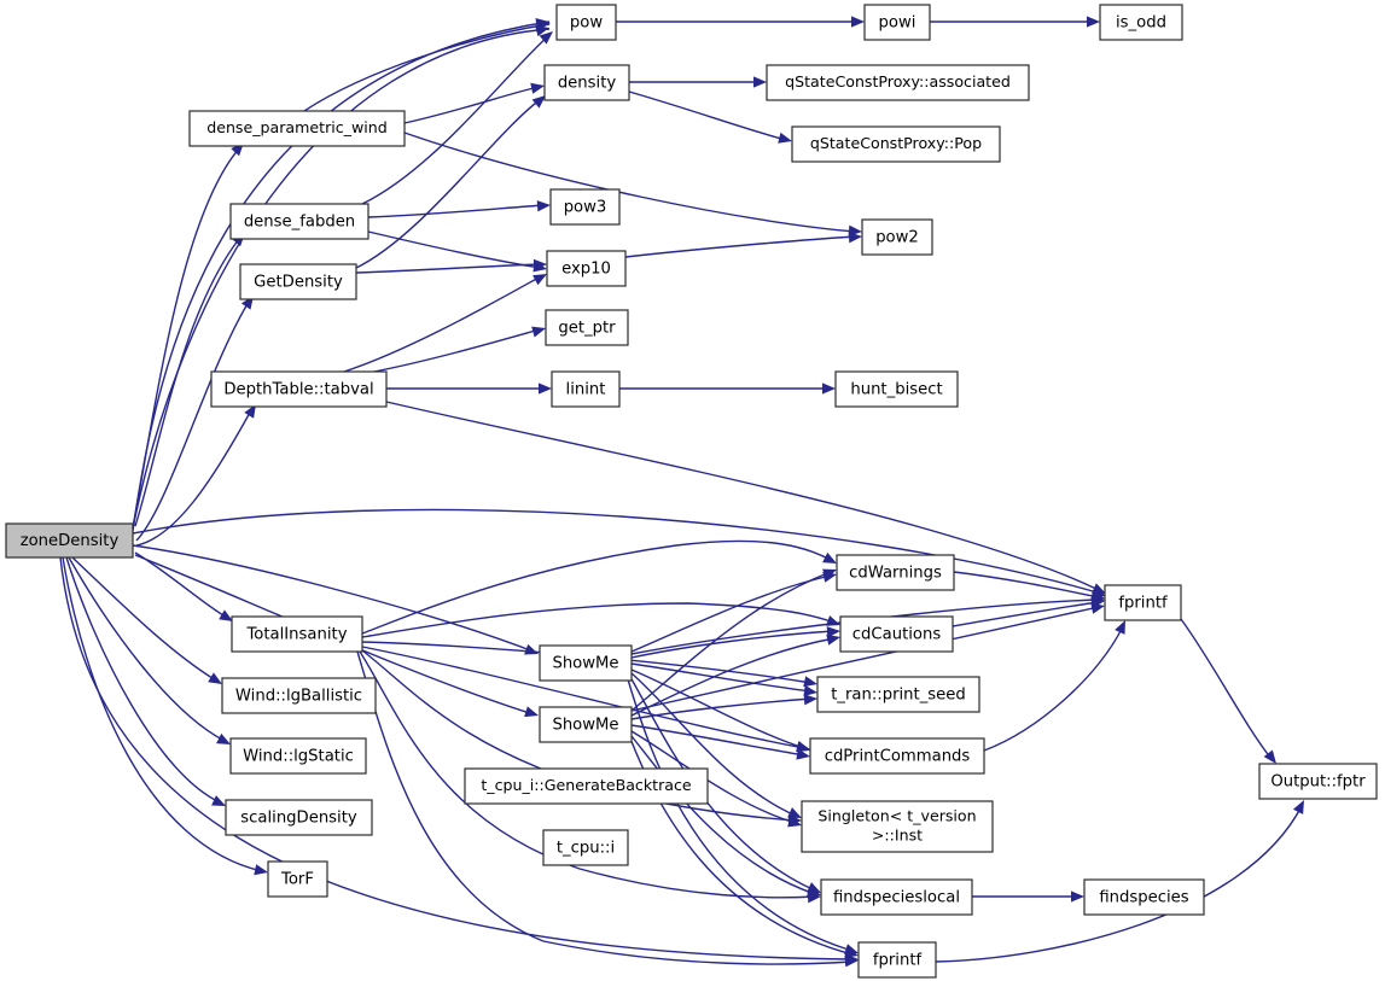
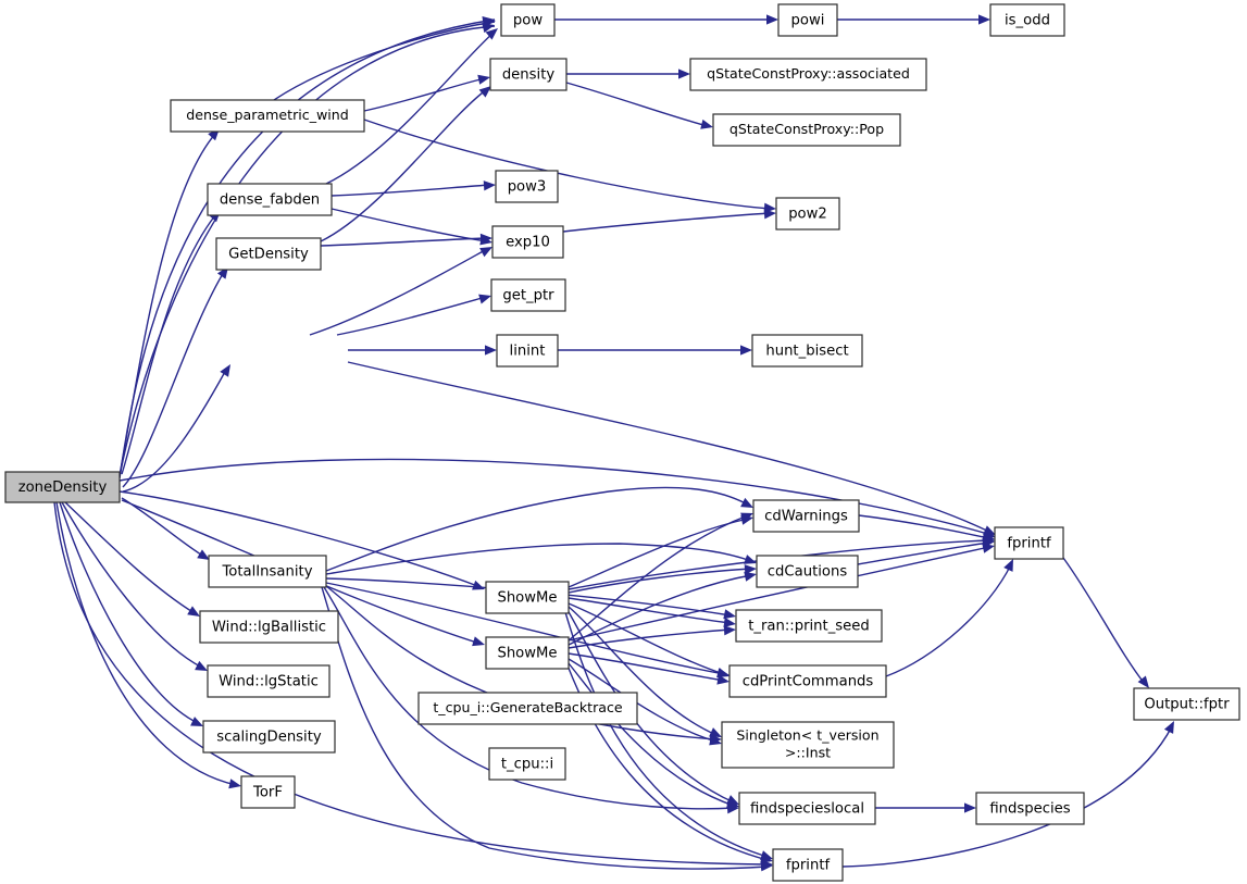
  zoneDensity
  pow
  powi
  is_odd
  density
  qStateConstProxy::associated
  qStateConstProxy::Pop
  dense_parametric_wind
  dense_fabden
  GetDensity
  pow3
  exp10
  pow2
  get_ptr
- DepthTable::tabval
  linint
  hunt_bisect
  TotalInsanity
  Wind::lgBallistic
  Wind::lgStatic
  scalingDensity
  TorF
  ShowMe
  ShowMe
  t_cpu_i::GenerateBacktrace
  t_cpu::i
  cdWarnings
  cdCautions
  t_ran::print_seed
  cdPrintCommands
  Singleton< t_version
  >::Inst
  findspecieslocal
  findspecies
  fprintf
  fprintf
  Output::fptr
